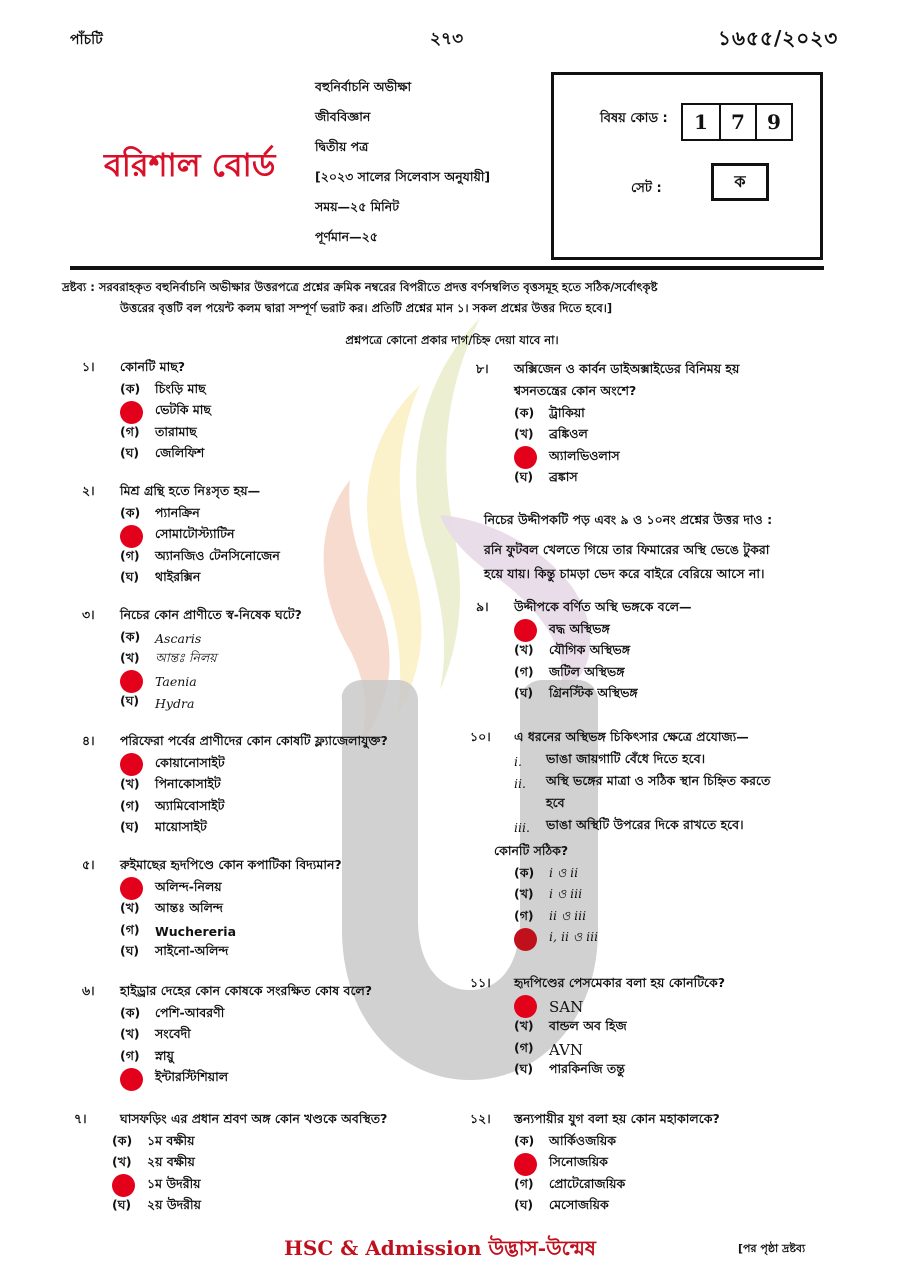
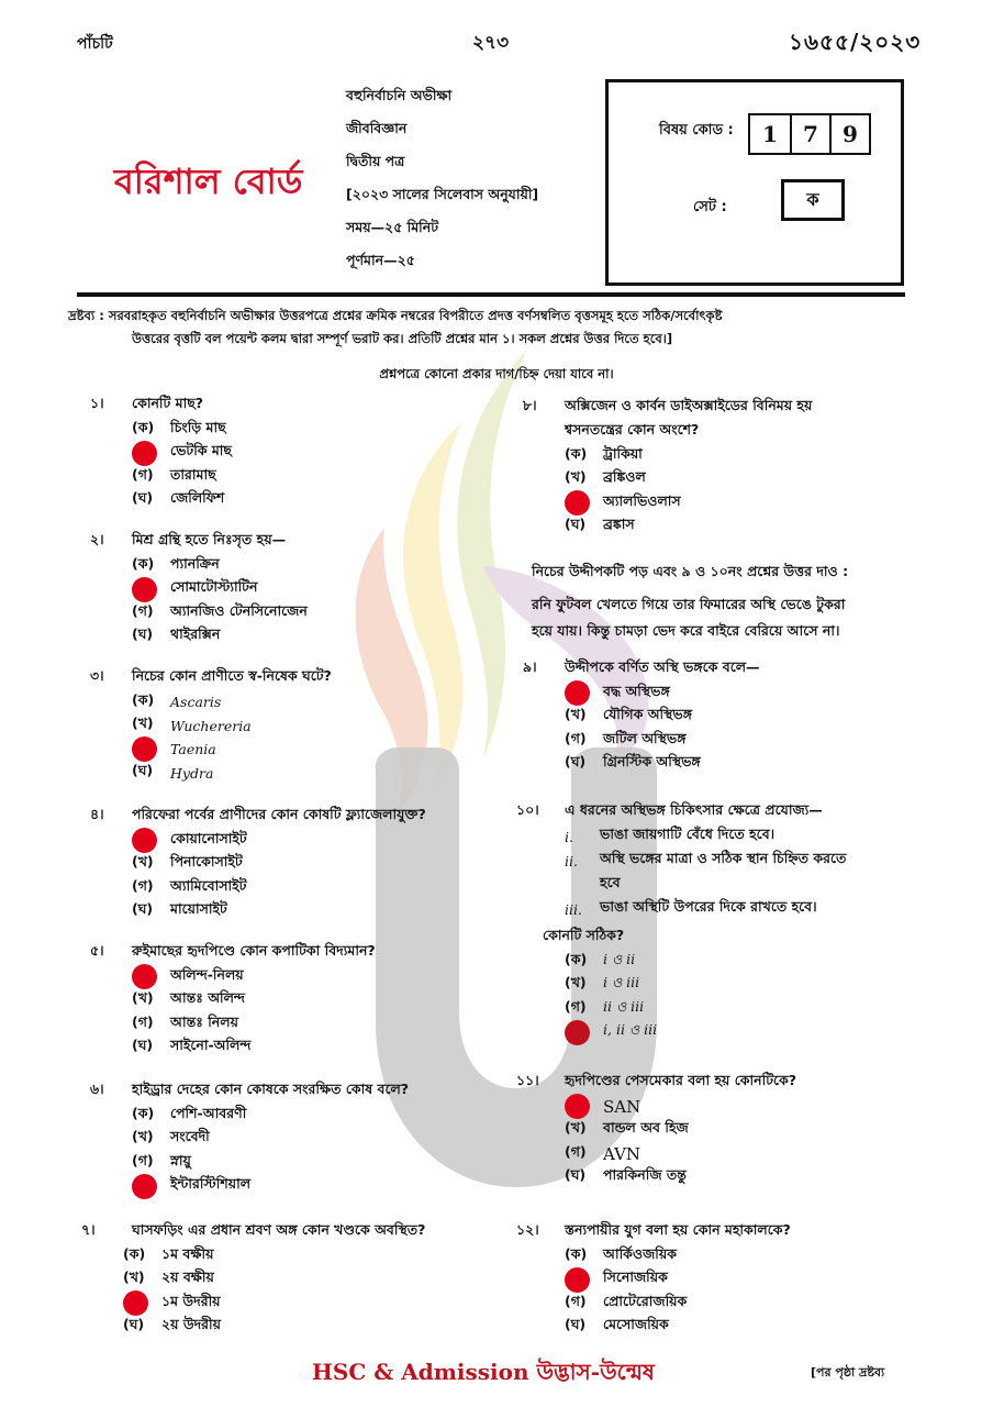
  পাঁচটি
  ২৭৩
  ১৬৫৫/২০২৩
  বরিশাল বোর্ড
  বহুনির্বাচনি অভীক্ষা
  জীববিজ্ঞান
  দ্বিতীয় পত্র
  [২০২৩ সালের সিলেবাস অনুযায়ী]
  সময়—২৫ মিনিট
  পূর্ণমান—২৫
  বিষয় কোড :
  1
  7
  9
  সেট :
  ক
  দ্রষ্টব্য : সরবরাহকৃত বহুনির্বাচনি অভীক্ষার উত্তরপত্রে প্রশ্নের ক্রমিক নম্বরের বিপরীতে প্রদত্ত বর্ণসম্বলিত বৃত্তসমূহ হতে সঠিক/সর্বোৎকৃষ্ট
  উত্তরের বৃত্তটি বল পয়েন্ট কলম দ্বারা সম্পূর্ণ ভরাট কর। প্রতিটি প্রশ্নের মান ১। সকল প্রশ্নের উত্তর দিতে হবে।]
  প্রশ্নপত্রে কোনো প্রকার দাগ/চিহ্ন দেয়া যাবে না।
  ১।
  কোনটি মাছ?
  (ক)
  চিংড়ি মাছ
  ভেটকি মাছ
  (গ)
  তারামাছ
  (ঘ)
  জেলিফিশ
  ২।
  মিশ্র গ্রন্থি হতে নিঃসৃত হয়—
  (ক)
  প্যানক্রিন
  সোমাটোস্ট্যাটিন
  (গ)
  অ্যানজিও টেনসিনোজেন
  (ঘ)
  থাইরক্সিন
  ৩।
  নিচের কোন প্রাণীতে স্ব-নিষেক ঘটে?
  (ক)
  Ascaris
  (খ)
- আন্তঃ নিলয়
+ Wuchereria
  Taenia
  (ঘ)
  Hydra
  ৪।
  পরিফেরা পর্বের প্রাণীদের কোন কোষটি ফ্ল্যাজেলাযুক্ত?
  কোয়ানোসাইট
  (খ)
  পিনাকোসাইট
  (গ)
  অ্যামিবোসাইট
  (ঘ)
  মায়োসাইট
  ৫।
  রুইমাছের হৃদপিণ্ডে কোন কপাটিকা বিদ্যমান?
  অলিন্দ-নিলয়
  (খ)
  আন্তঃ অলিন্দ
  (গ)
- Wuchereria
+ আন্তঃ নিলয়
  (ঘ)
  সাইনো-অলিন্দ
  ৬।
  হাইড্রার দেহের কোন কোষকে সংরক্ষিত কোষ বলে?
  (ক)
  পেশি-আবরণী
  (খ)
  সংবেদী
  (গ)
  স্নায়ু
  ইন্টারস্টিশিয়াল
  ৭।
  ঘাসফড়িং এর প্রধান শ্রবণ অঙ্গ কোন খণ্ডকে অবস্থিত?
  (ক)
  ১ম বক্ষীয়
  (খ)
  ২য় বক্ষীয়
  ১ম উদরীয়
  (ঘ)
  ২য় উদরীয়
  ৮।
  অক্সিজেন ও কার্বন ডাইঅক্সাইডের বিনিময় হয়
  শ্বসনতন্ত্রের কোন অংশে?
  (ক)
  ট্রাকিয়া
  (খ)
  ব্রঙ্কিওল
  অ্যালভিওলাস
  (ঘ)
  ব্রঙ্কাস
  নিচের উদ্দীপকটি পড় এবং ৯ ও ১০নং প্রশ্নের উত্তর দাও :
  রনি ফুটবল খেলতে গিয়ে তার ফিমারের অস্থি ভেঙে টুকরা
  হয়ে যায়। কিন্তু চামড়া ভেদ করে বাইরে বেরিয়ে আসে না।
  ৯।
  উদ্দীপকে বর্ণিত অস্থি ভঙ্গকে বলে—
  বদ্ধ অস্থিভঙ্গ
  (খ)
  যৌগিক অস্থিভঙ্গ
  (গ)
  জটিল অস্থিভঙ্গ
  (ঘ)
  গ্রিনস্টিক অস্থিভঙ্গ
  ১০।
  এ ধরনের অস্থিভঙ্গ চিকিৎসার ক্ষেত্রে প্রযোজ্য—
  i.
  ভাঙা জায়গাটি বেঁধে দিতে হবে।
  ii.
  অস্থি ভঙ্গের মাত্রা ও সঠিক স্থান চিহ্নিত করতে
  হবে
  iii.
  ভাঙা অস্থিটি উপরের দিকে রাখতে হবে।
  কোনটি সঠিক?
  (ক)
  i ও ii
  (খ)
  i ও iii
  (গ)
  ii ও iii
  i, ii ও iii
  ১১।
  হৃদপিণ্ডের পেসমেকার বলা হয় কোনটিকে?
  SAN
  (খ)
  বান্ডল অব হিজ
  (গ)
  AVN
  (ঘ)
  পারকিনজি তন্তু
  ১২।
  স্তন্যপায়ীর যুগ বলা হয় কোন মহাকালকে?
  (ক)
  আর্কিওজয়িক
  সিনোজয়িক
  (গ)
  প্রোটেরোজয়িক
  (ঘ)
  মেসোজয়িক
  HSC & Admission উদ্ভাস-উন্মেষ
  [পর পৃষ্ঠা দ্রষ্টব্য
